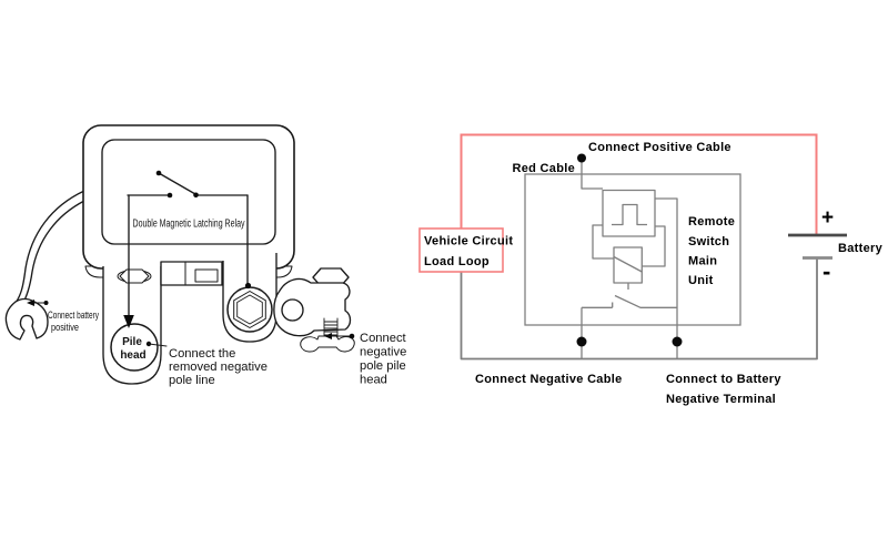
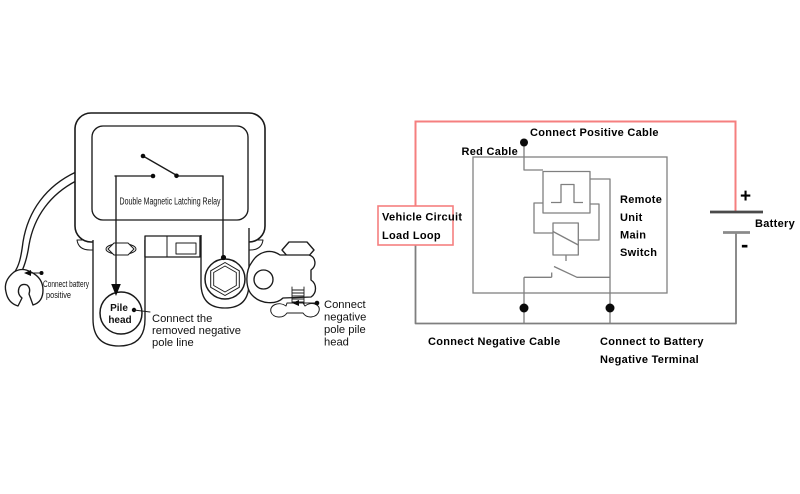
  Double Magnetic Latching Relay
  Pile
  head
  Connect the
  removed negative
  pole line
  Connect
  negative
  pole pile
  head
  Connect battery
  positive
  +
  -
  Battery
  Connect Positive Cable
  Red Cable
  Vehicle Circuit
  Load Loop
  Remote
- Switch
+ Unit
  Main
- Unit
+ Switch
  Connect Negative Cable
  Connect to Battery
  Negative Terminal
